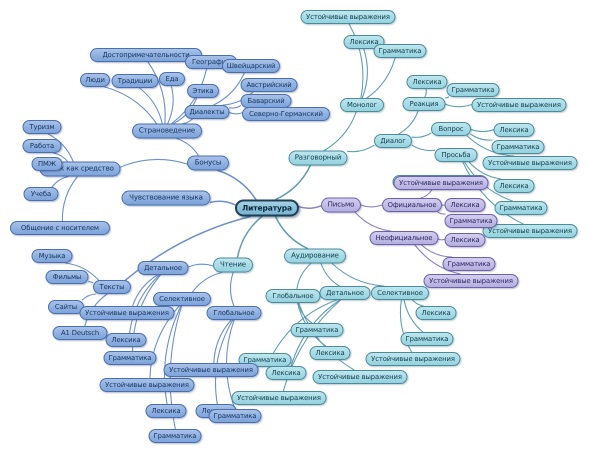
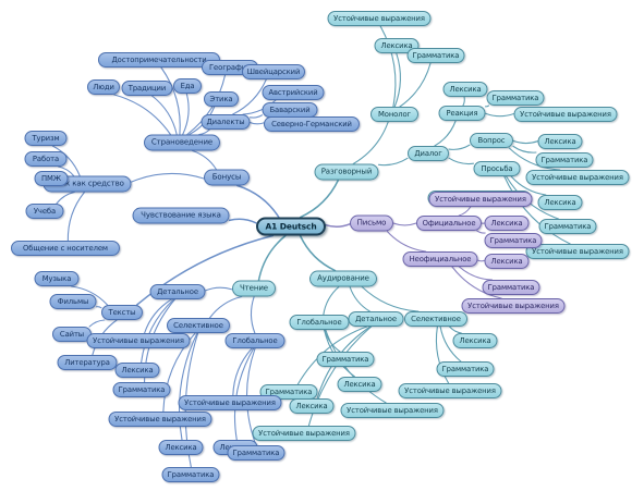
- Литература
+ A1 Deutsch
  Бонусы
  Страноведение
  к как средство
  Чувствование языка
  Туризм
  Работа
  ПМЖ
  Учеба
  Общение с носителем
  Достопримечательности
  Люди
  Традиции
  Еда
  Этика
  Диалекты
  Австрийский
  Баварский
  Северно-Германский
  Разговорный
  Монолог
  Устойчивые выражения
  Лексика
  Грамматика
  Диалог
  Реакция
  Лексика
  Грамматика
  Устойчивые выражения
  Вопрос
  Лексика
  Грамматика
  Устойчивые выражения
  Просьба
  Лексика
  Грамматика
  Устойчивые выражения
  Письмо
  Официальное
  Устойчивые выражения
  Лексика
  Грамматика
  Неофициальное
  Лексика
  Грамматика
  Устойчивые выражения
  Аудирование
  Глобальное
  Грамматика
  Лексика
  Устойчивые выражения
  Детальное
  Грамматика
  Лексика
  Устойчивые выражения
  Селективное
  Лексика
  Грамматика
  Устойчивые выражения
  Чтение
  Детальное
  Селективное
  Глобальное
  Тексты
  Музыка
  Фильмы
  Сайты
- A1 Deutsch
+ Литература
  Устойчивые выражения
  Лексика
  Грамматика
  Устойчивые выражения
  Лексика
  Грамматика
  Устойчивые выражения
  Грамматика
